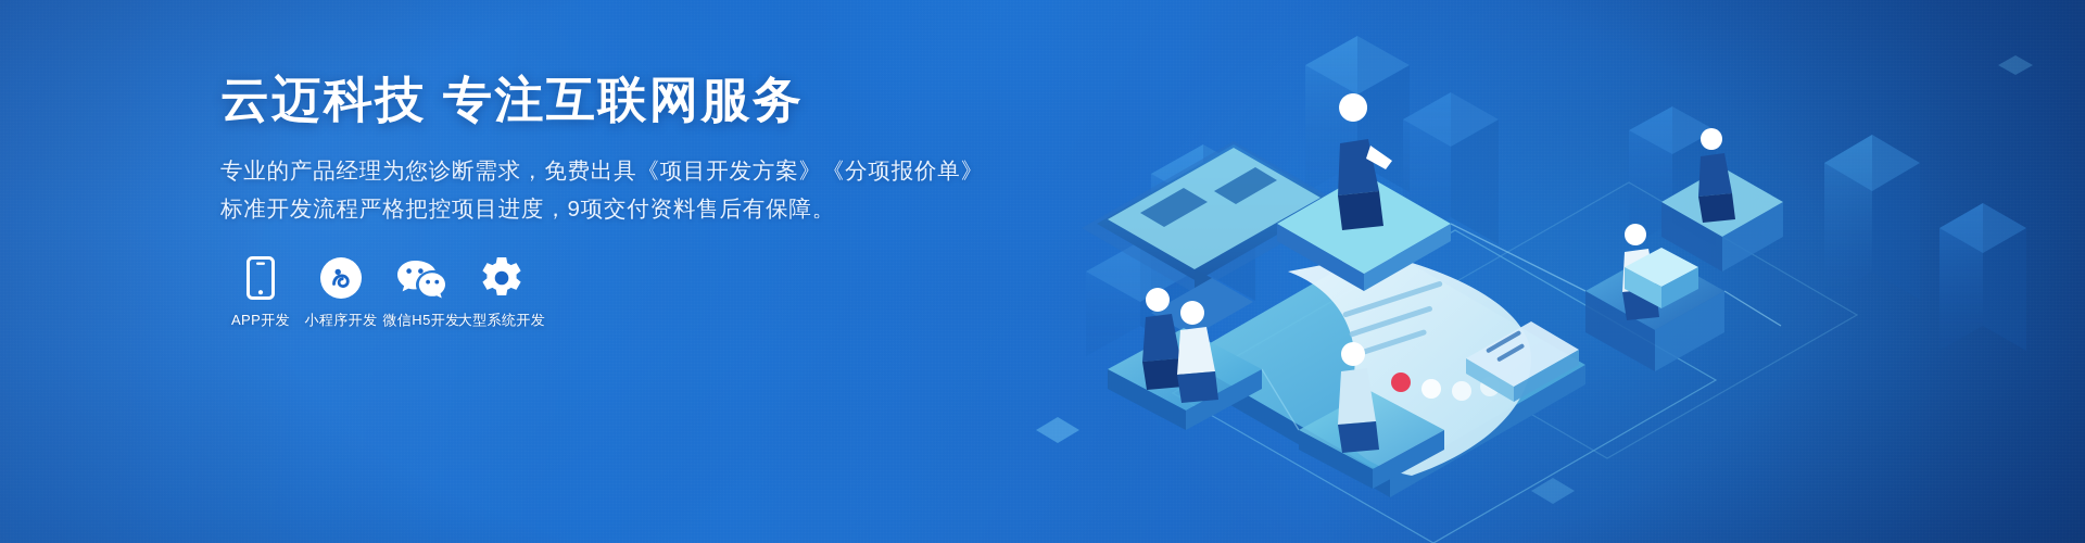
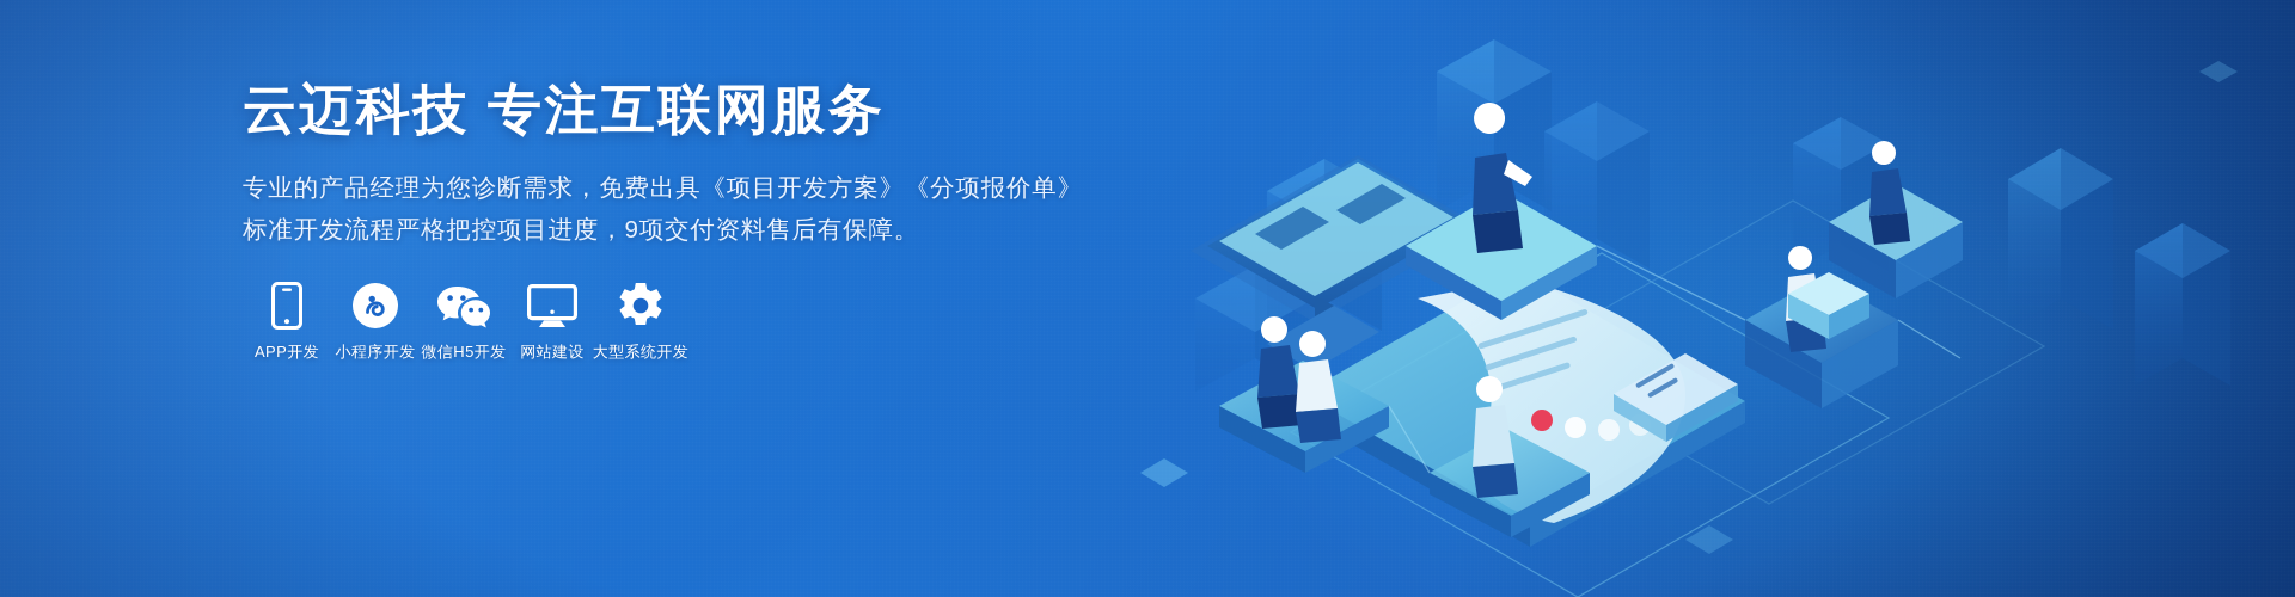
  云迈科技 专注互联网服务
  专业的产品经理为您诊断需求，免费出具《项目开发方案》《分项报价单》
  标准开发流程严格把控项目进度，9项交付资料售后有保障。
  APP开发
  小程序开发
  微信H5开发
+ 网站建设
  大型系统开发
